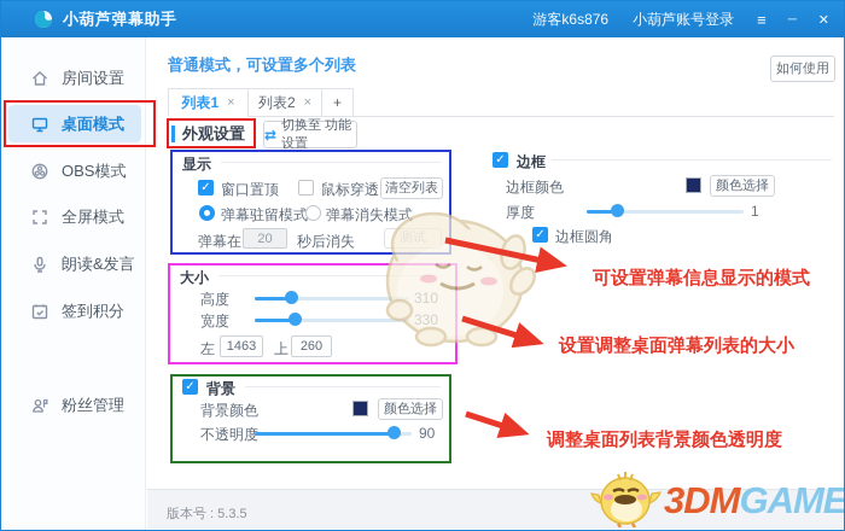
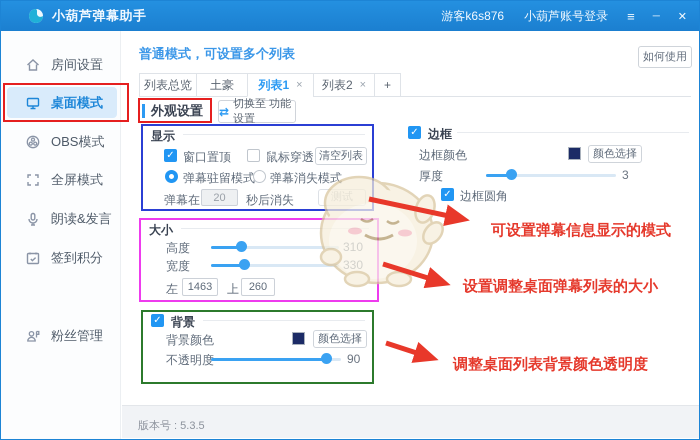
  小葫芦弹幕助手
  游客k6s876
  小葫芦账号登录
  ≡
  ─
  ✕
  房间设置
  桌面模式
  OBS模式
  全屏模式
  朗读&发言
  签到积分
  粉丝管理
  普通模式，可设置多个列表
  如何使用
+ 列表总览
+ 土豪
  列表1
  ×
  列表2
  ×
  +
  外观设置
  ⇄
  切换至 功能设置
  显示
  ✓
  窗口置顶
  鼠标穿透
  清空列表
  弹幕驻留模式
  弹幕消失模式
  弹幕在
  20
  秒后消失
  大小
  高度
  310
  宽度
  330
  左
  1463
  上
  260
  ✓
  背景
  背景颜色
  颜色选择
  不透明度
  90
  ✓
  边框
  边框颜色
  颜色选择
  厚度
- 1
+ 3
  ✓
  边框圆角
  可设置弹幕信息显示的模式
  设置调整桌面弹幕列表的大小
  调整桌面列表背景颜色透明度
  版本号 : 5.3.5
- 3DM
- GAME
